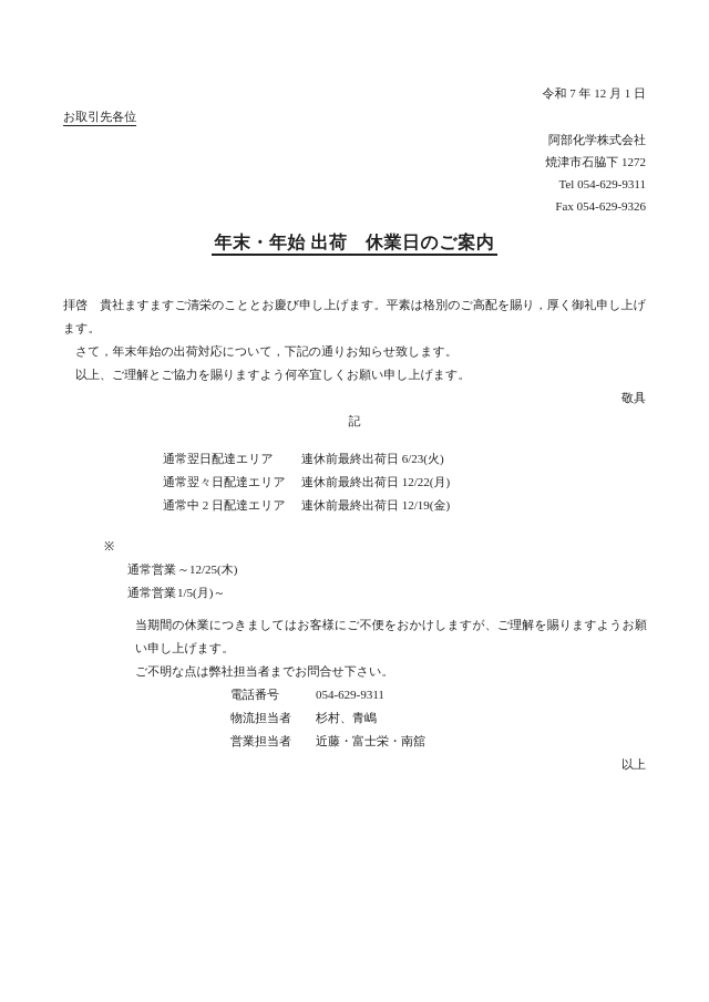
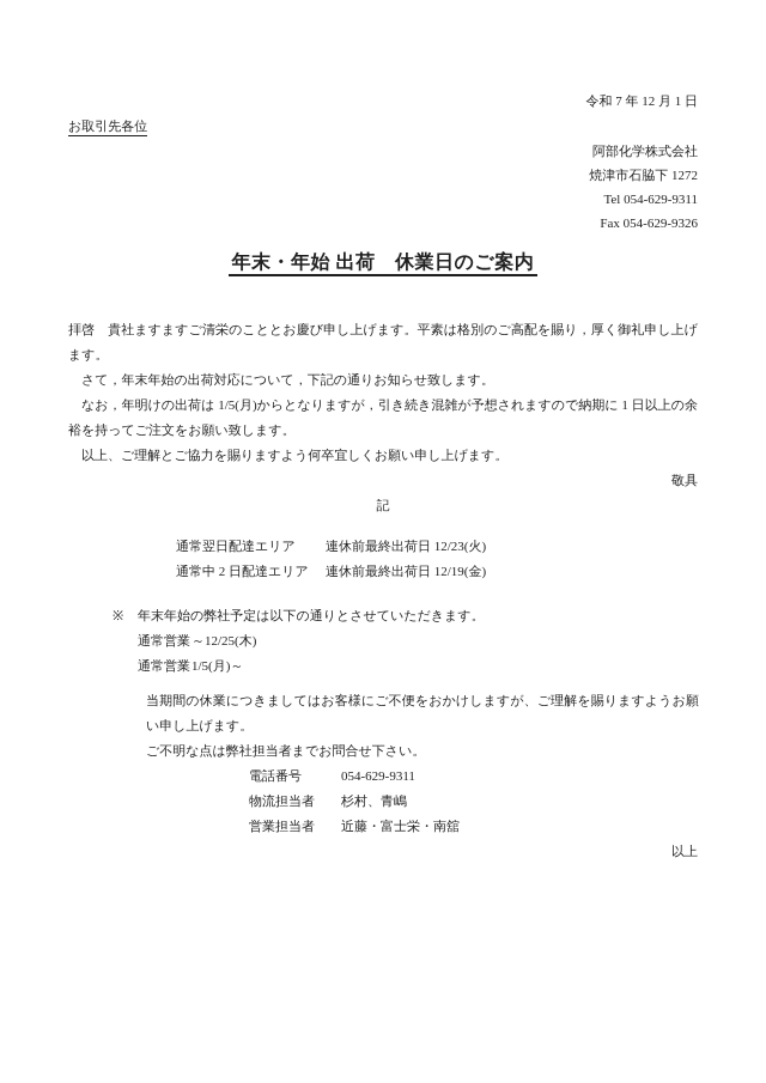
  令和 7 年 12 月 1 日
  お取引先各位
  阿部化学株式会社
  焼津市石脇下 1272
  Tel 054-629-9311
  Fax 054-629-9326
  年末・年始 出荷 休業日のご案内
  拝啓 貴社ますますご清栄のこととお慶び申し上げます。平素は格別のご高配を賜り，厚く御礼申し上げます。
  さて，年末年始の出荷対応について，下記の通りお知らせ致します。
+ なお，年明けの出荷は 1/5(月)からとなりますが，引き続き混雑が予想されますので納期に 1 日以上の余裕を持ってご注文をお願い致します。
  以上、ご理解とご協力を賜りますよう何卒宜しくお願い申し上げます。
  敬具
  記
  通常翌日配達エリア
- 連休前最終出荷日 6/23(火)
+ 連休前最終出荷日 12/23(火)
- 通常翌々日配達エリア
- 連休前最終出荷日 12/22(月)
  通常中 2 日配達エリア
  連休前最終出荷日 12/19(金)
  ※
+ 年末年始の弊社予定は以下の通りとさせていただきます。
  通常営業
  ～12/25(木)
  通常営業
  1/5(月)～
  当期間の休業につきましてはお客様にご不便をおかけしますが、ご理解を賜りますようお願い申し上げます。
  ご不明な点は弊社担当者までお問合せ下さい。
  電話番号
  054-629-9311
  物流担当者
  杉村、青嶋
  営業担当者
  近藤・富士栄・南舘
  以上
